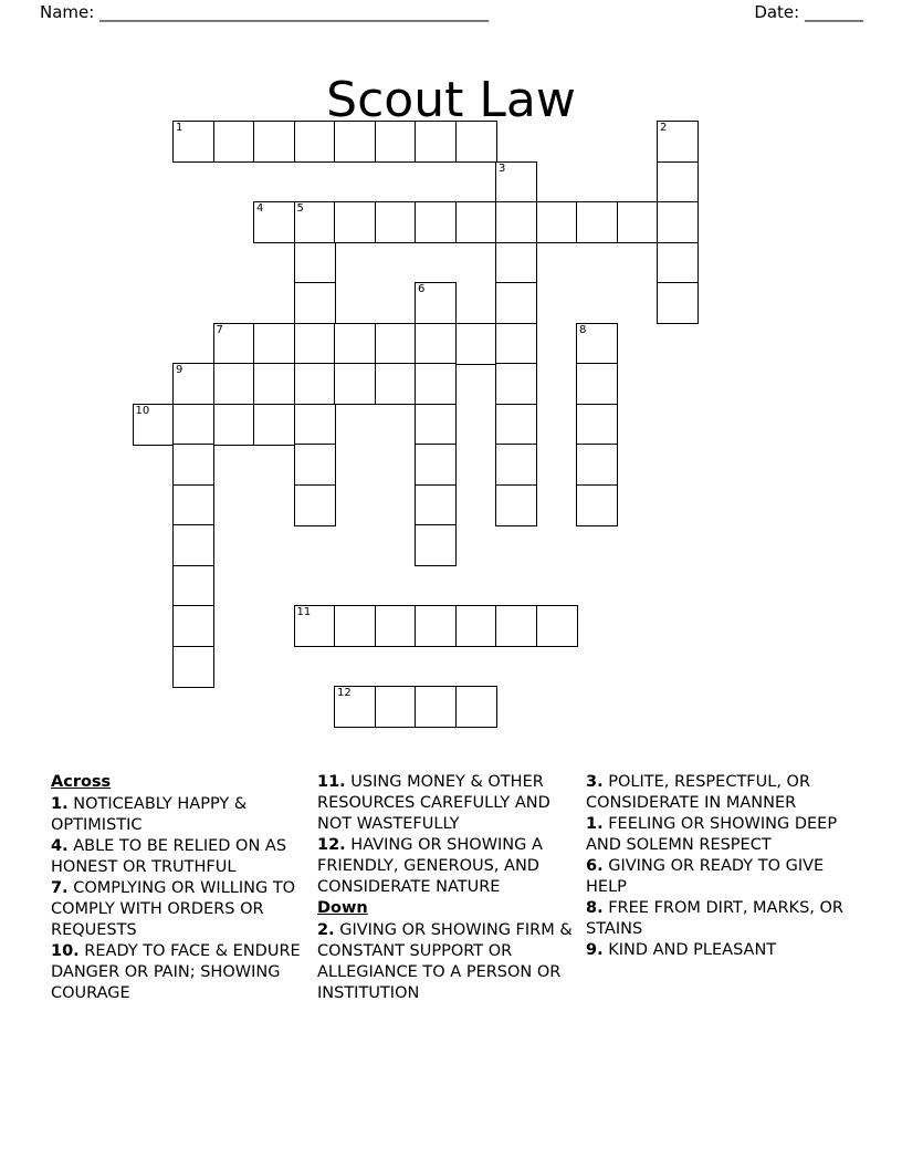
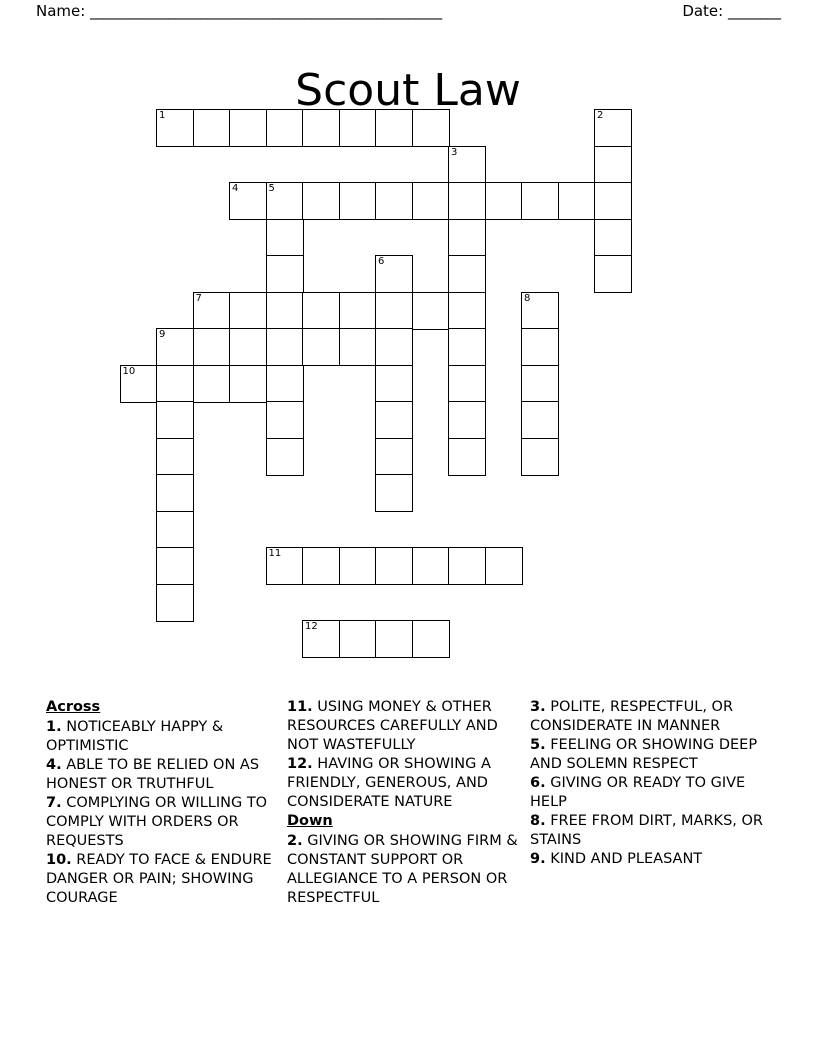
  Name: ______________________________________________________
  Date: ________
  Scout Law
  1
  2
  3
  4
  5
  6
  7
  8
  9
  10
  11
  12
  Across
  1. NOTICEABLY HAPPY & OPTIMISTIC
  4. ABLE TO BE RELIED ON AS HONEST OR TRUTHFUL
  7. COMPLYING OR WILLING TO COMPLY WITH ORDERS OR REQUESTS
  10. READY TO FACE & ENDURE DANGER OR PAIN; SHOWING COURAGE
  11. USING MONEY & OTHER RESOURCES CAREFULLY AND NOT WASTEFULLY
  12. HAVING OR SHOWING A FRIENDLY, GENEROUS, AND CONSIDERATE NATURE
  Down
- 2. GIVING OR SHOWING FIRM & CONSTANT SUPPORT OR ALLEGIANCE TO A PERSON OR INSTITUTION
+ 2. GIVING OR SHOWING FIRM & CONSTANT SUPPORT OR ALLEGIANCE TO A PERSON OR RESPECTFUL
  3. POLITE, RESPECTFUL, OR CONSIDERATE IN MANNER
- 1. FEELING OR SHOWING DEEP AND SOLEMN RESPECT
+ 5. FEELING OR SHOWING DEEP AND SOLEMN RESPECT
  6. GIVING OR READY TO GIVE HELP
  8. FREE FROM DIRT, MARKS, OR STAINS
  9. KIND AND PLEASANT
